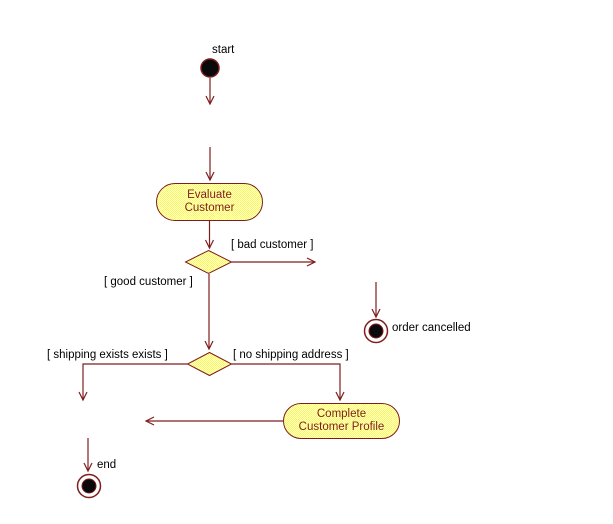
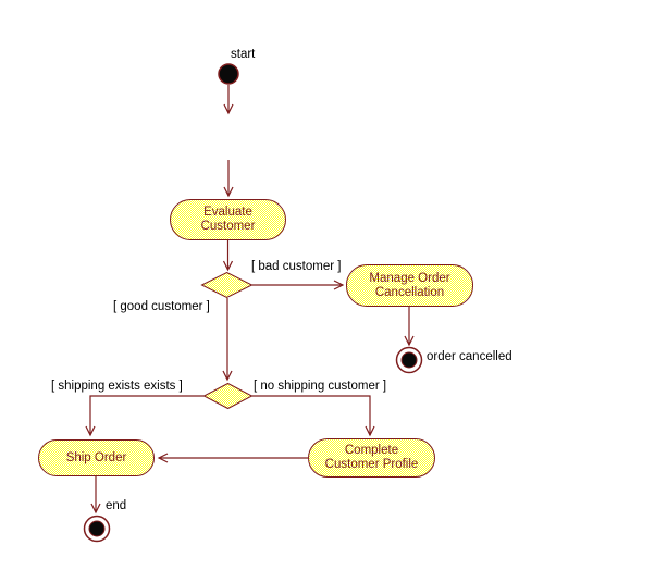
  Evaluate
  Customer
+ Manage Order
+ Cancellation
+ Ship Order
  Complete
  Customer Profile
  start
  [ bad customer ]
  [ good customer ]
  [ shipping exists exists ]
- [ no shipping address ]
+ [ no shipping customer ]
  order cancelled
  end
